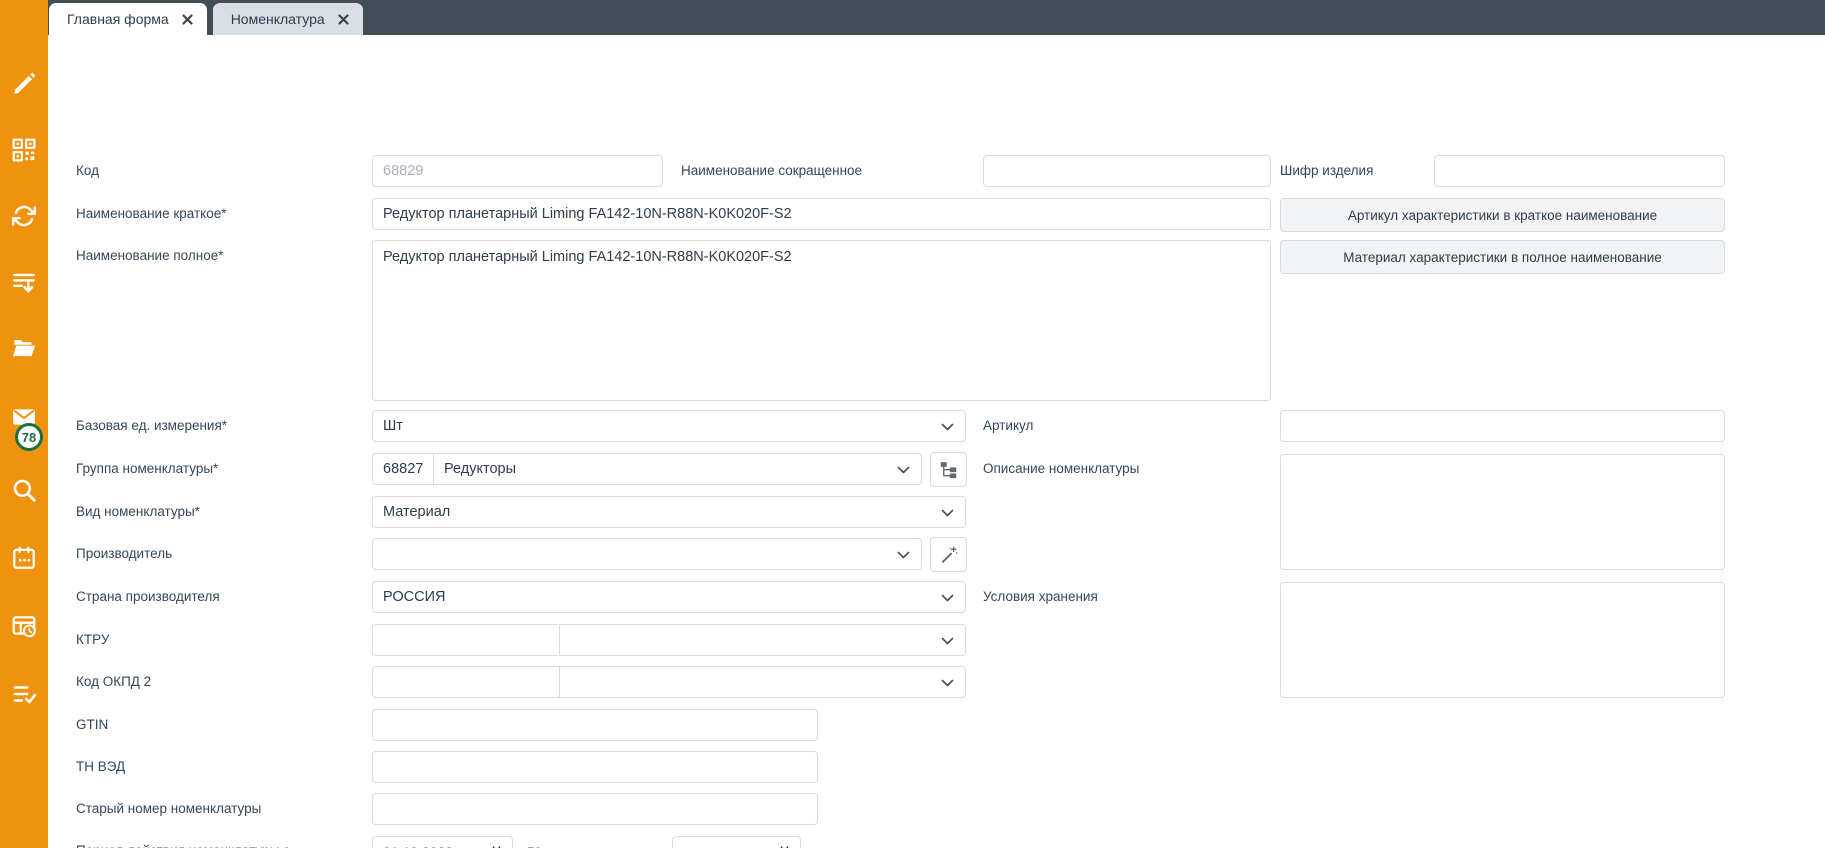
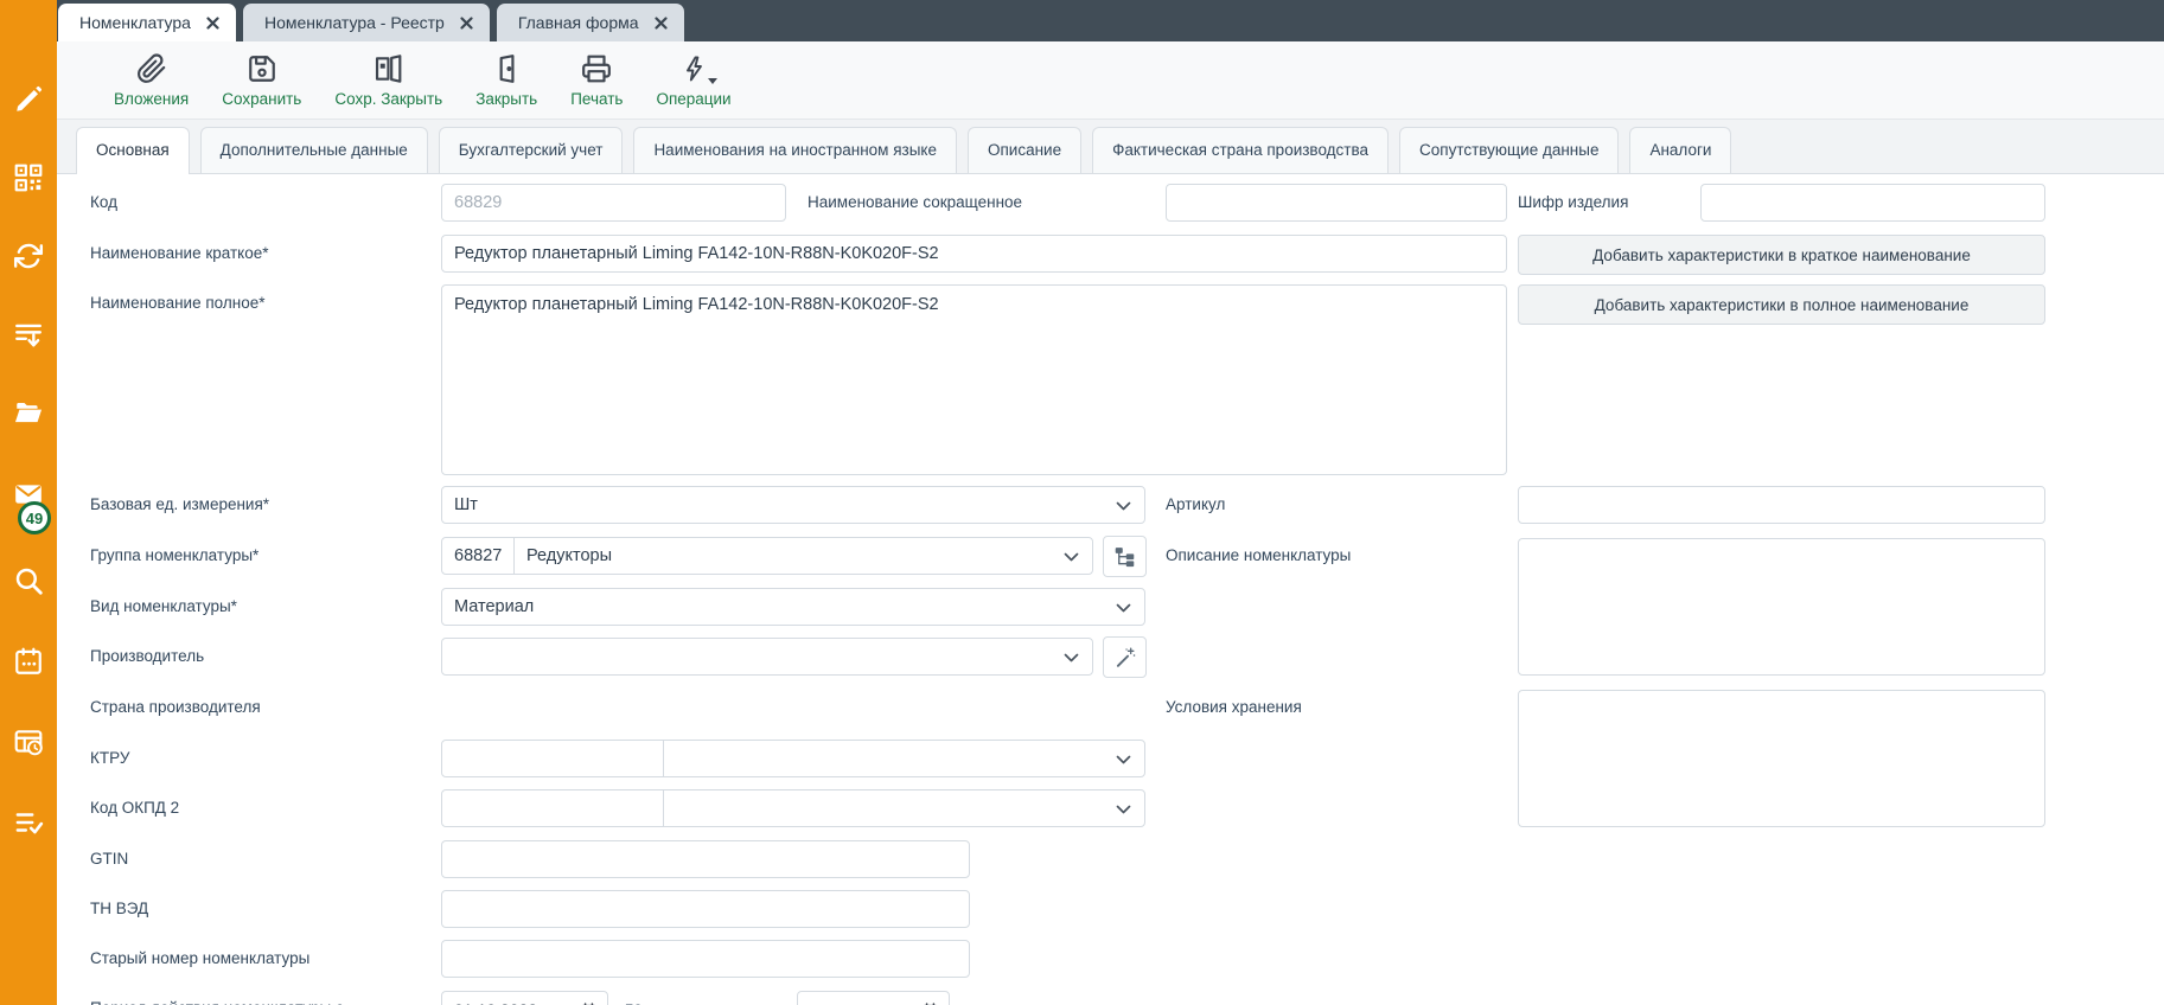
- 78
+ 49
- Главная форма
+ Номенклатура
+ Номенклатура - Реестр
- Номенклатура
+ Главная форма
+ Вложения
+ Сохранить
+ Сохр. Закрыть
+ Закрыть
+ Печать
+ Операции
+ Основная
+ Дополнительные данные
+ Бухгалтерский учет
+ Наименования на иностранном языке
+ Описание
+ Фактическая страна производства
+ Сопутствующие данные
+ Аналоги
  Код
  68829
  Наименование сокращенное
  Шифр изделия
  Наименование краткое*
  Редуктор планетарный Liming FA142-10N-R88N-K0K020F-S2
- Артикул характеристики в краткое наименование
+ Добавить характеристики в краткое наименование
  Наименование полное*
  Редуктор планетарный Liming FA142-10N-R88N-K0K020F-S2
- Материал характеристики в полное наименование
+ Добавить характеристики в полное наименование
  Базовая ед. измерения*
  Шт
  Артикул
  Группа номенклатуры*
  68827
  Редукторы
  Описание номенклатуры
  Вид номенклатуры*
  Материал
  Производитель
  Страна производителя
- РОССИЯ
  Условия хранения
  КТРУ
  Код ОКПД 2
  GTIN
  ТН ВЭД
  Старый номер номенклатуры
